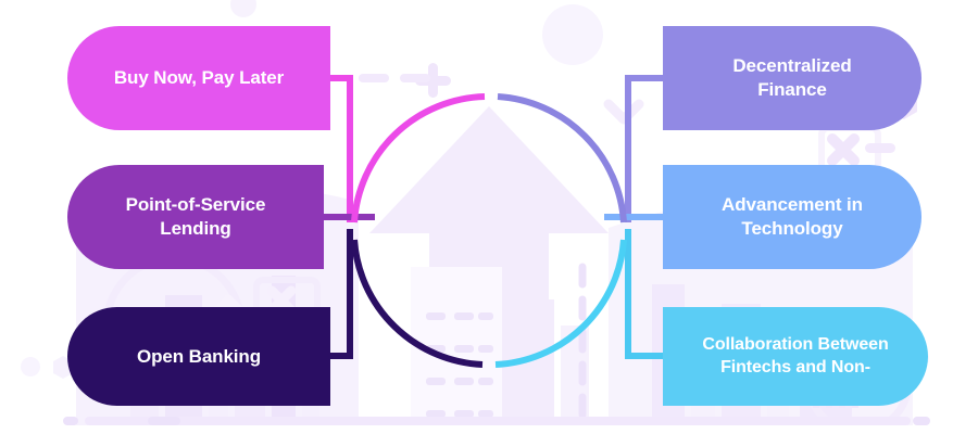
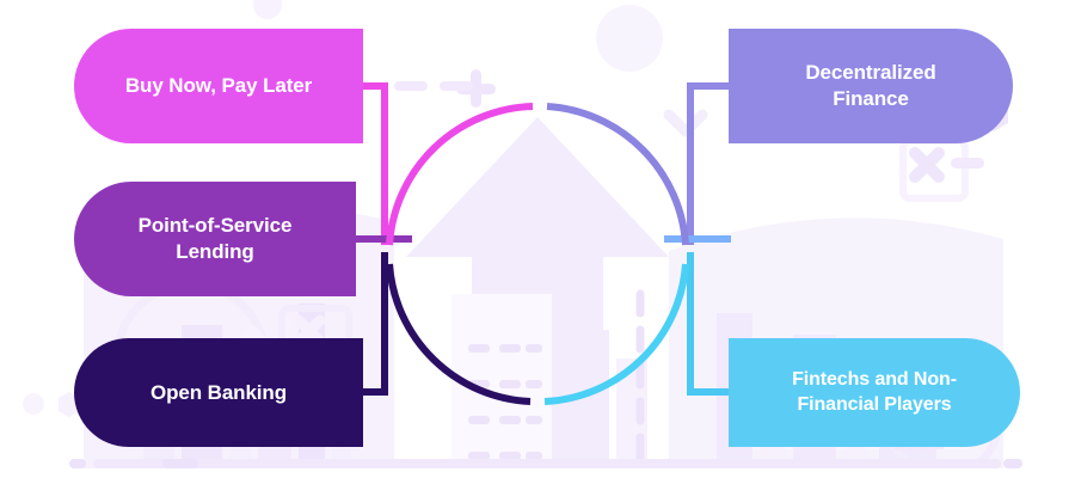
  Buy Now, Pay Later
  Point-of-Service
  Lending
  Open Banking
  Decentralized
  Finance
- Advancement in
- Technology
- Collaboration Between
  Fintechs and Non-
+ Financial Players
